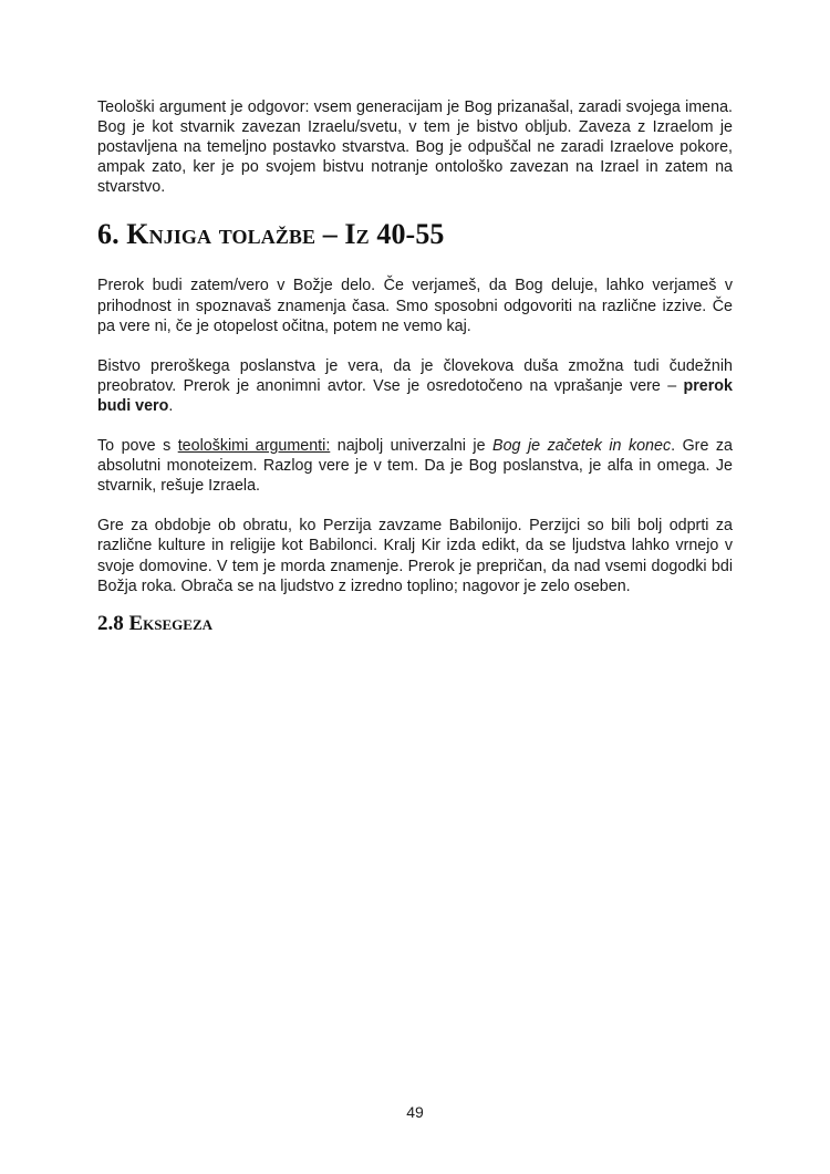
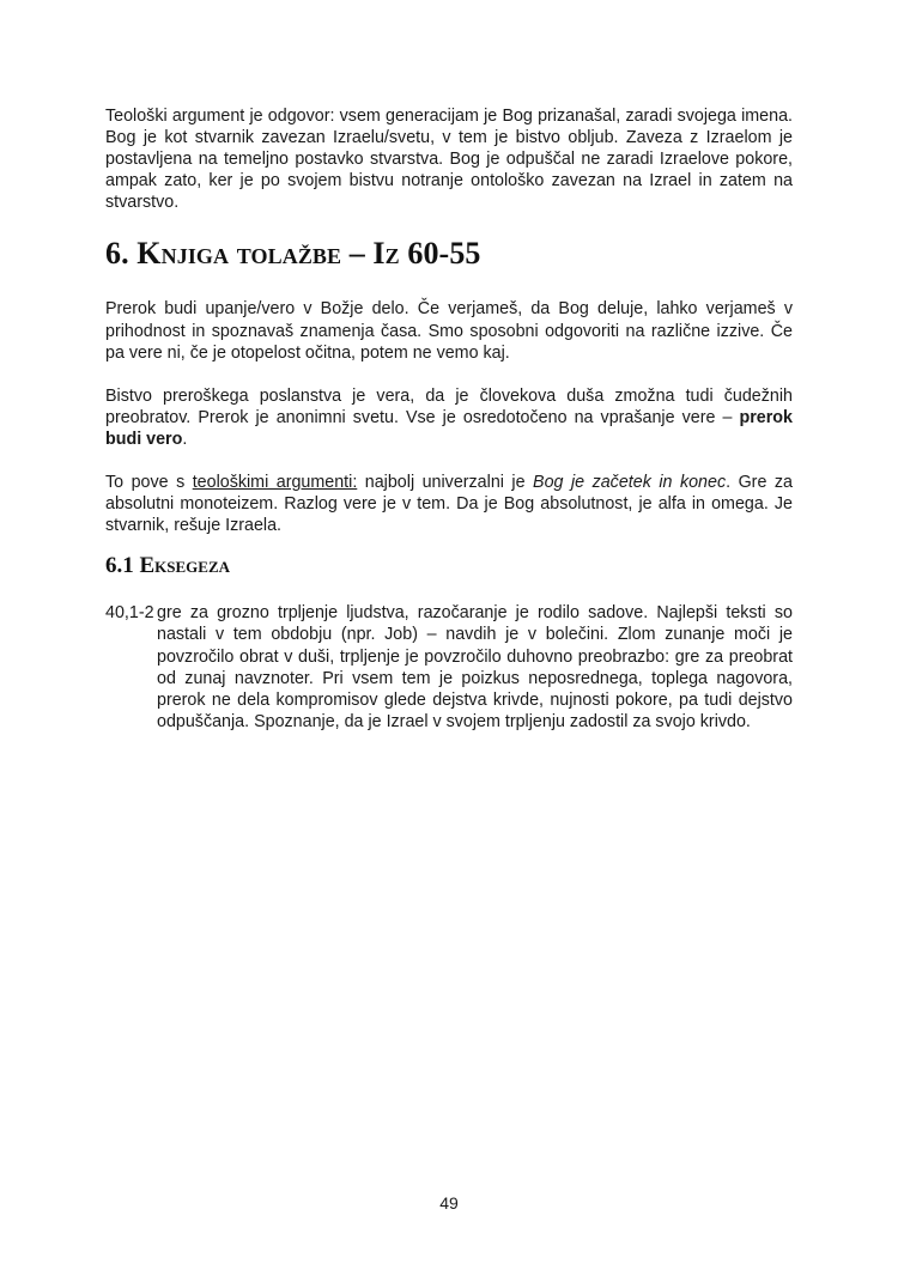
  Teološki argument je odgovor: vsem generacijam je Bog prizanašal, zaradi svojega imena. Bog je kot stvarnik zavezan Izraelu/svetu, v tem je bistvo obljub. Zaveza z Izraelom je postavljena na temeljno postavko stvarstva. Bog je odpuščal ne zaradi Izraelove pokore, ampak zato, ker je po svojem bistvu notranje ontološko zavezan na Izrael in zatem na stvarstvo.
- 6. Knjiga tolažbe – Iz 40-55
+ 6. Knjiga tolažbe – Iz 60-55
- Prerok budi zatem/vero v Božje delo. Če verjameš, da Bog deluje, lahko verjameš v prihodnost in spoznavaš znamenja časa. Smo sposobni odgovoriti na različne izzive. Če pa vere ni, če je otopelost očitna, potem ne vemo kaj.
+ Prerok budi upanje/vero v Božje delo. Če verjameš, da Bog deluje, lahko verjameš v prihodnost in spoznavaš znamenja časa. Smo sposobni odgovoriti na različne izzive. Če pa vere ni, če je otopelost očitna, potem ne vemo kaj.
- Bistvo preroškega poslanstva je vera, da je človekova duša zmožna tudi čudežnih preobratov. Prerok je anonimni avtor. Vse je osredotočeno na vprašanje vere – prerok budi vero.
+ Bistvo preroškega poslanstva je vera, da je človekova duša zmožna tudi čudežnih preobratov. Prerok je anonimni svetu. Vse je osredotočeno na vprašanje vere – prerok budi vero.
- To pove s teološkimi argumenti: najbolj univerzalni je Bog je začetek in konec. Gre za absolutni monoteizem. Razlog vere je v tem. Da je Bog poslanstva, je alfa in omega. Je stvarnik, rešuje Izraela.
+ To pove s teološkimi argumenti: najbolj univerzalni je Bog je začetek in konec. Gre za absolutni monoteizem. Razlog vere je v tem. Da je Bog absolutnost, je alfa in omega. Je stvarnik, rešuje Izraela.
- Gre za obdobje ob obratu, ko Perzija zavzame Babilonijo. Perzijci so bili bolj odprti za različne kulture in religije kot Babilonci. Kralj Kir izda edikt, da se ljudstva lahko vrnejo v svoje domovine. V tem je morda znamenje. Prerok je prepričan, da nad vsemi dogodki bdi Božja roka. Obrača se na ljudstvo z izredno toplino; nagovor je zelo oseben.
- 2.8 Eksegeza
+ 6.1 Eksegeza
+ 40,1-2
+ gre za grozno trpljenje ljudstva, razočaranje je rodilo sadove. Najlepši teksti so nastali v tem obdobju (npr. Job) – navdih je v bolečini. Zlom zunanje moči je povzročilo obrat v duši, trpljenje je povzročilo duhovno preobrazbo: gre za preobrat od zunaj navznoter. Pri vsem tem je poizkus neposrednega, toplega nagovora, prerok ne dela kompromisov glede dejstva krivde, nujnosti pokore, pa tudi dejstvo odpuščanja. Spoznanje, da je Izrael v svojem trpljenju zadostil za svojo krivdo.
  49
